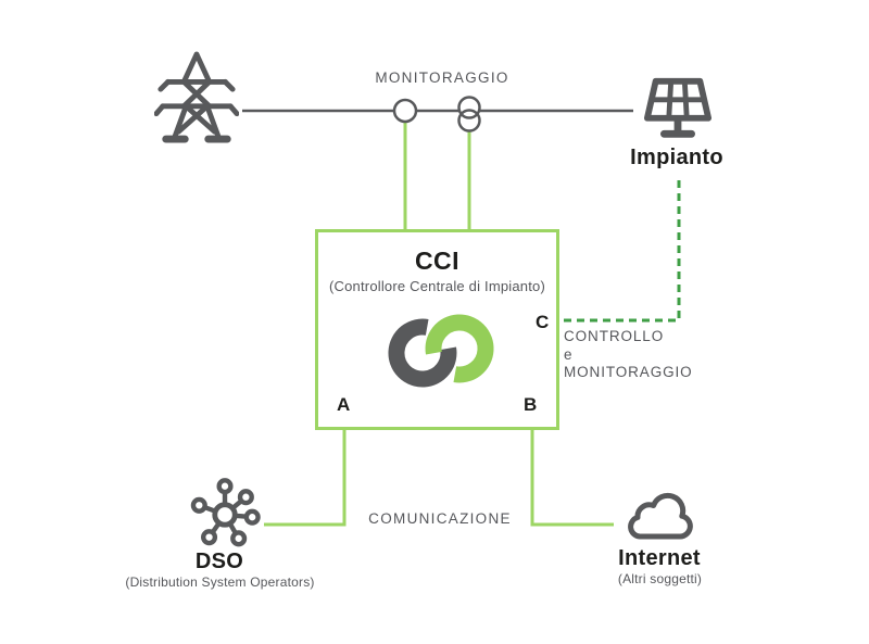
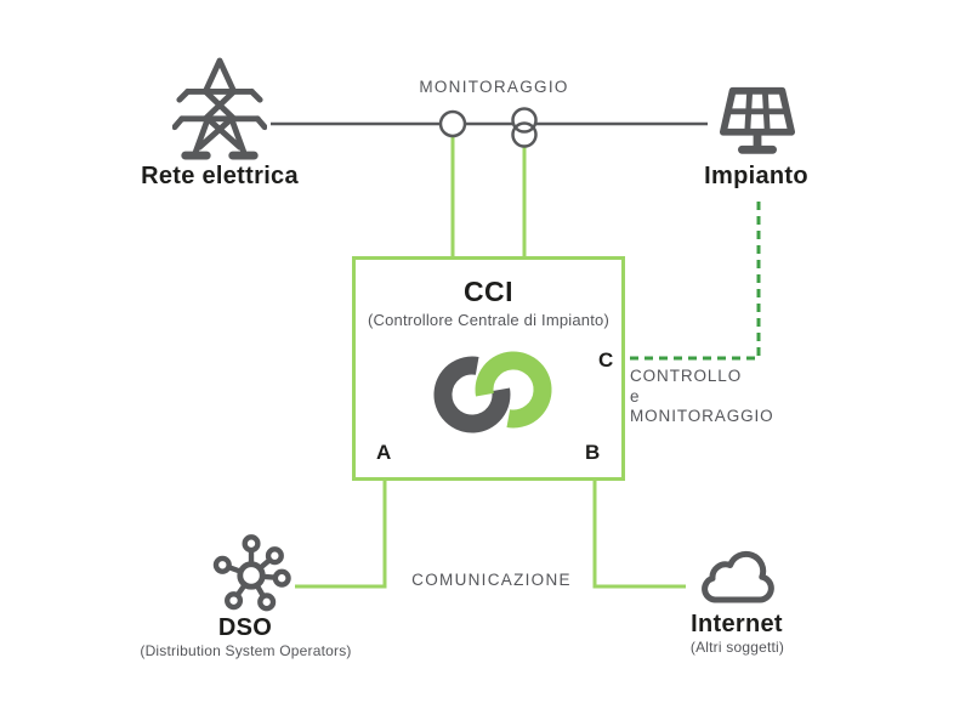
  CCI
  (Controllore Centrale di Impianto)
  A
  B
  C
+ Rete elettrica
  Impianto
  DSO
  (Distribution System Operators)
  Internet
  (Altri soggetti)
  MONITORAGGIO
  COMUNICAZIONE
  CONTROLLO
  e
  MONITORAGGIO
